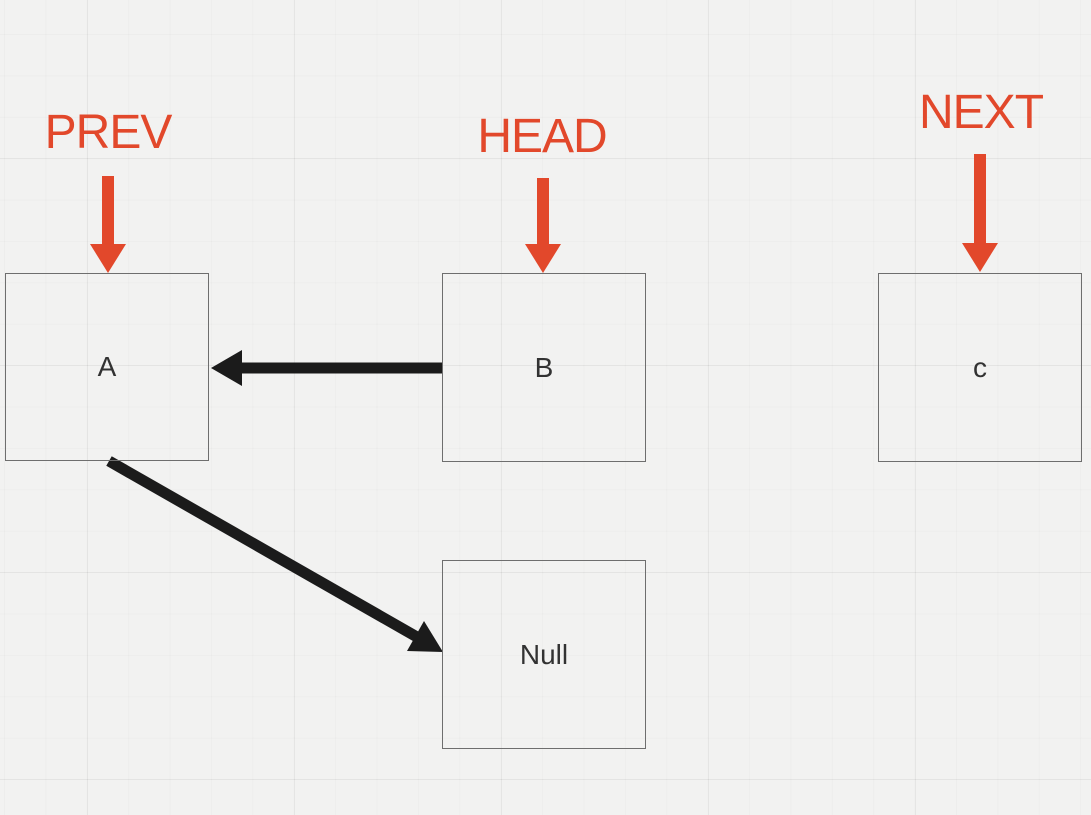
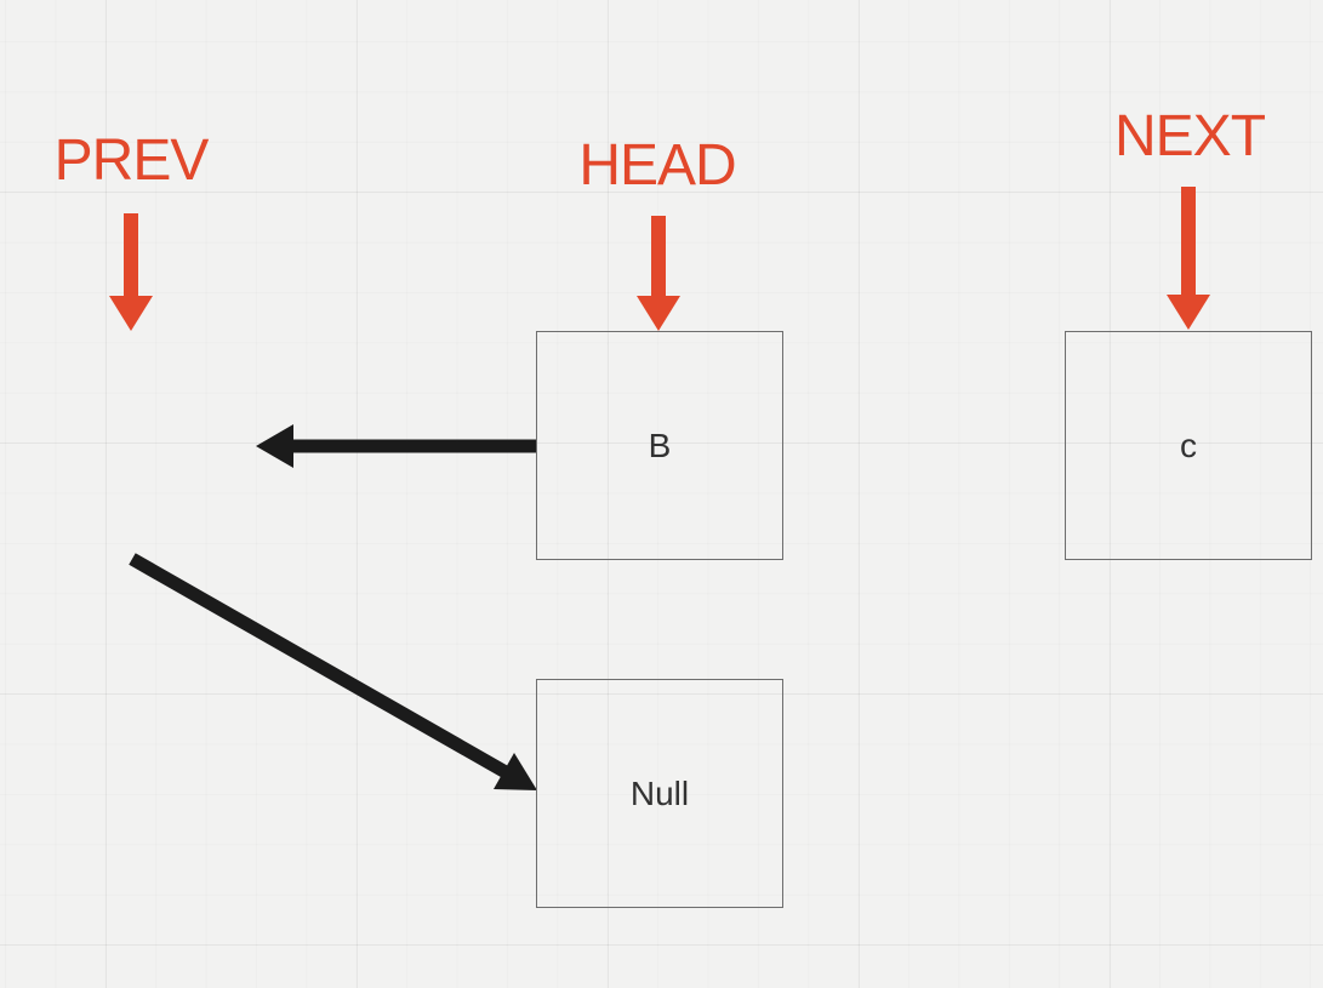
  PREV
  HEAD
  NEXT
- A
  B
  c
  Null
